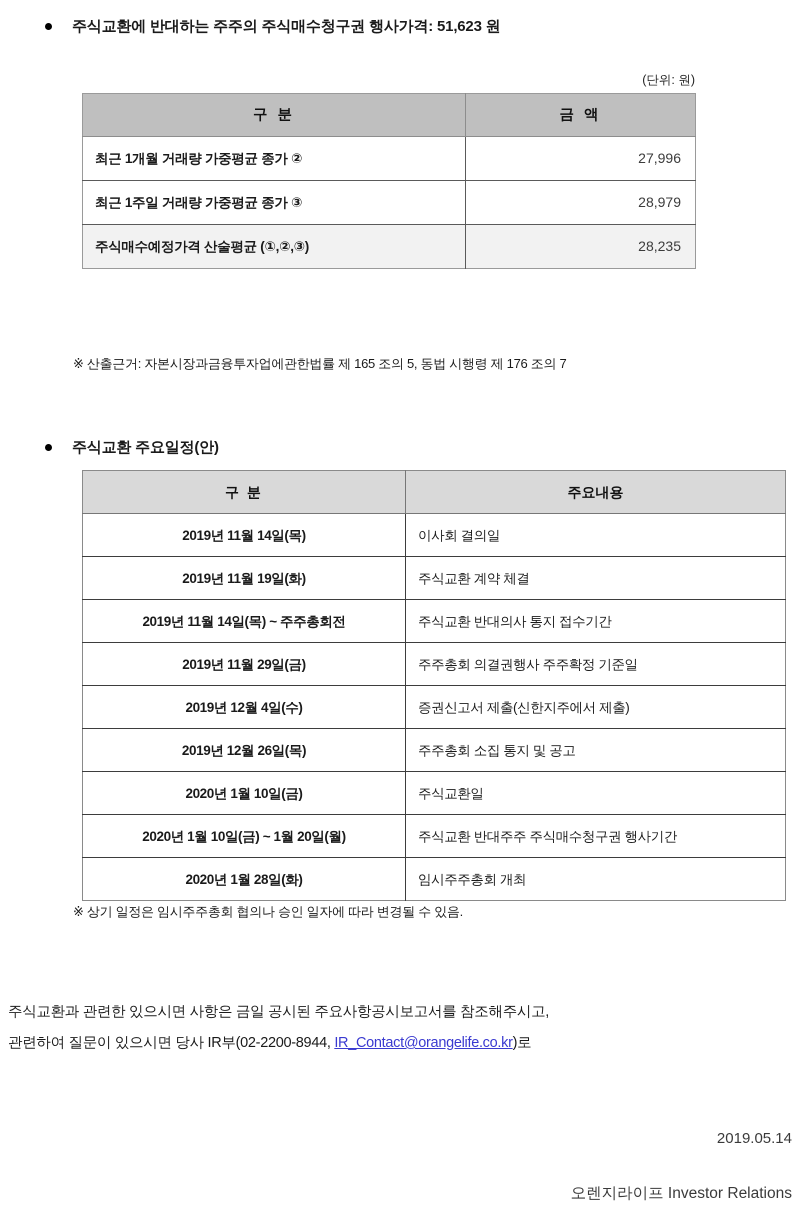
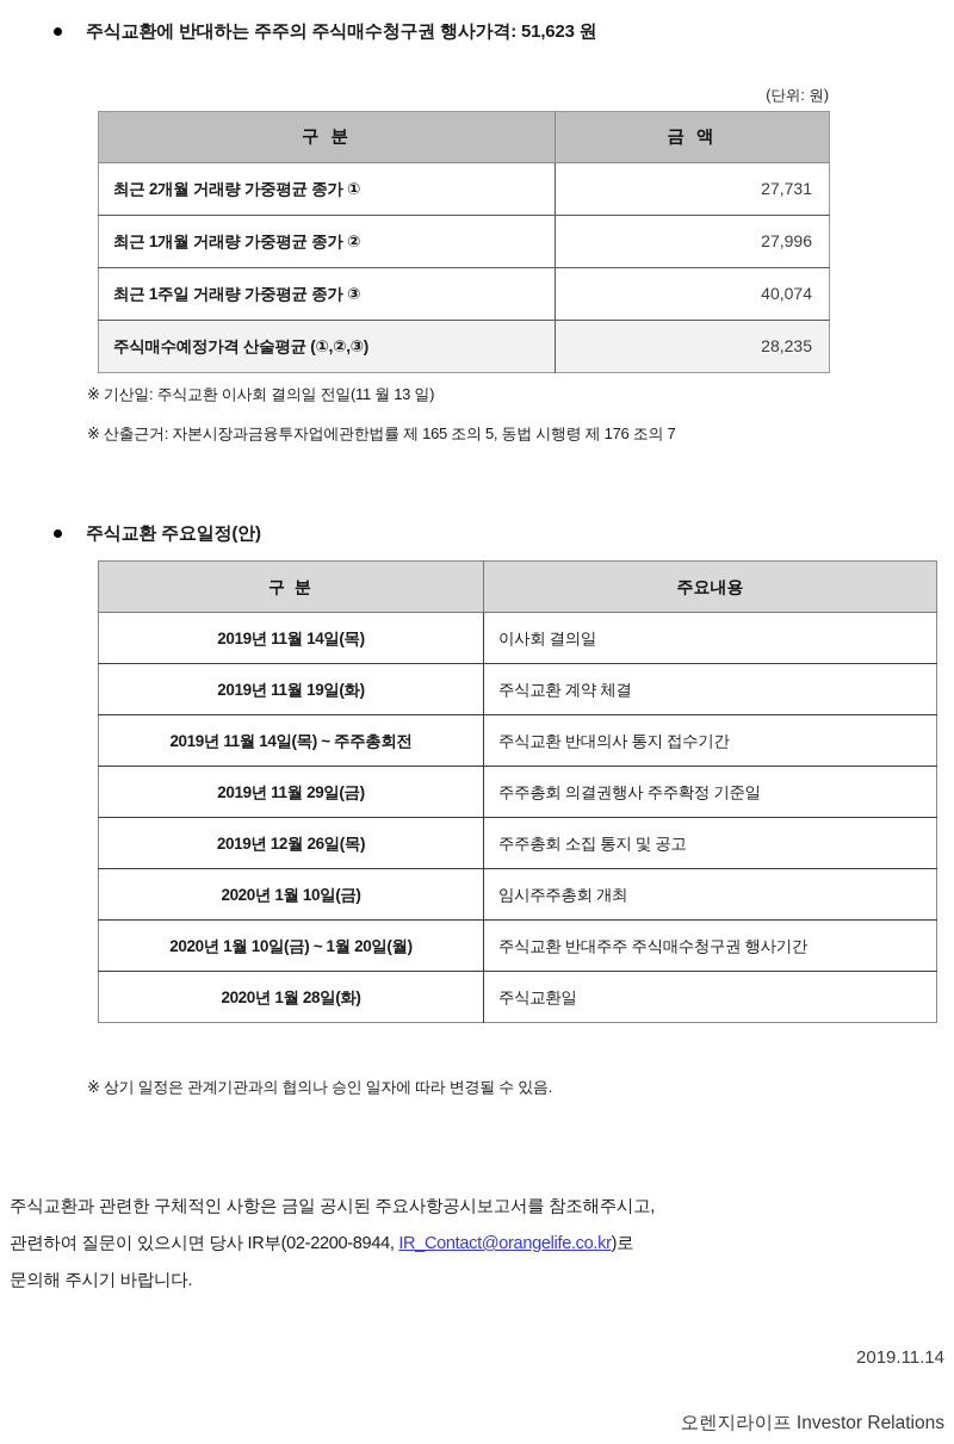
  주식교환에 반대하는 주주의 주식매수청구권 행사가격: 51,623 원
  (단위: 원)
  구 분	금 액
+ 최근 2개월 거래량 가중평균 종가 ①	27,731
  최근 1개월 거래량 가중평균 종가 ②	27,996
- 최근 1주일 거래량 가중평균 종가 ③	28,979
+ 최근 1주일 거래량 가중평균 종가 ③	40,074
  주식매수예정가격 산술평균 (①,②,③)	28,235
+ ※ 기산일: 주식교환 이사회 결의일 전일(11 월 13 일)
  ※ 산출근거: 자본시장과금융투자업에관한법률 제 165 조의 5, 동법 시행령 제 176 조의 7
  주식교환 주요일정(안)
  구 분	주요내용
  2019년 11월 14일(목)	이사회 결의일
  2019년 11월 19일(화)	주식교환 계약 체결
  2019년 11월 14일(목) ~ 주주총회전	주식교환 반대의사 통지 접수기간
  2019년 11월 29일(금)	주주총회 의결권행사 주주확정 기준일
- 2019년 12월 4일(수)	증권신고서 제출(신한지주에서 제출)
  2019년 12월 26일(목)	주주총회 소집 통지 및 공고
- 2020년 1월 10일(금)	주식교환일
+ 2020년 1월 10일(금)	임시주주총회 개최
  2020년 1월 10일(금) ~ 1월 20일(월)	주식교환 반대주주 주식매수청구권 행사기간
- 2020년 1월 28일(화)	임시주주총회 개최
+ 2020년 1월 28일(화)	주식교환일
- ※ 상기 일정은 임시주주총회 협의나 승인 일자에 따라 변경될 수 있음.
+ ※ 상기 일정은 관계기관과의 협의나 승인 일자에 따라 변경될 수 있음.
- 주식교환과 관련한 있으시면 사항은 금일 공시된 주요사항공시보고서를 참조해주시고,
+ 주식교환과 관련한 구체적인 사항은 금일 공시된 주요사항공시보고서를 참조해주시고,
  관련하여 질문이 있으시면 당사 IR부(02-2200-8944, IR_Contact@orangelife.co.kr)로
+ 문의해 주시기 바랍니다.
- 2019.05.14
+ 2019.11.14
  오렌지라이프 Investor Relations
